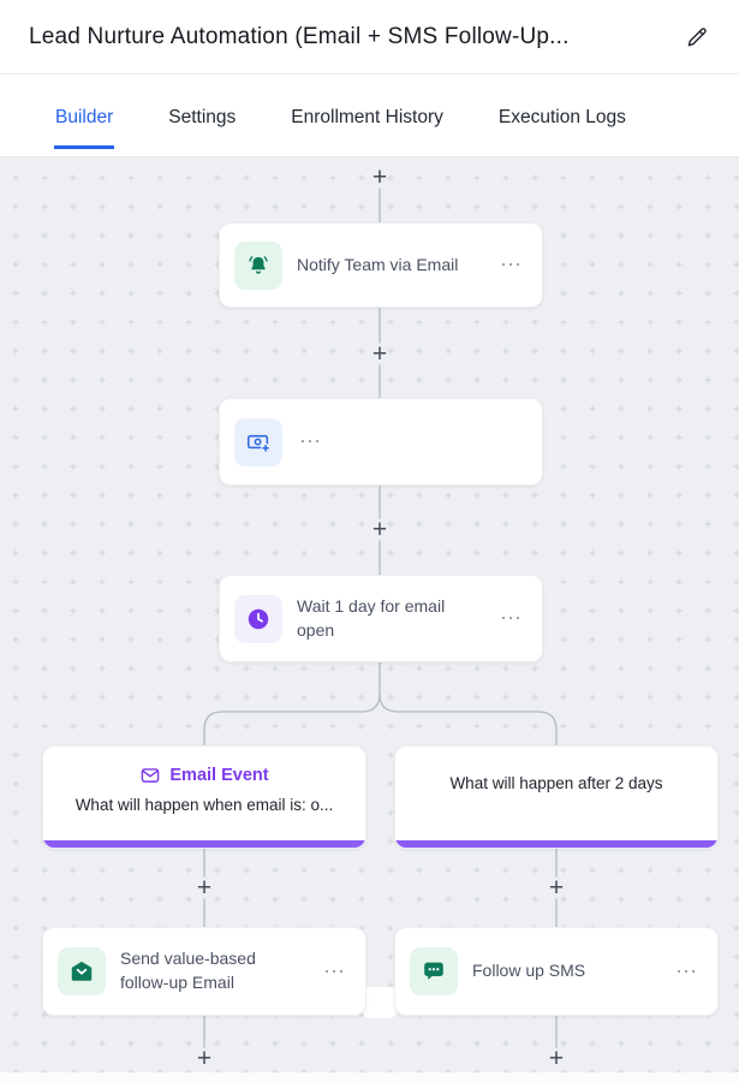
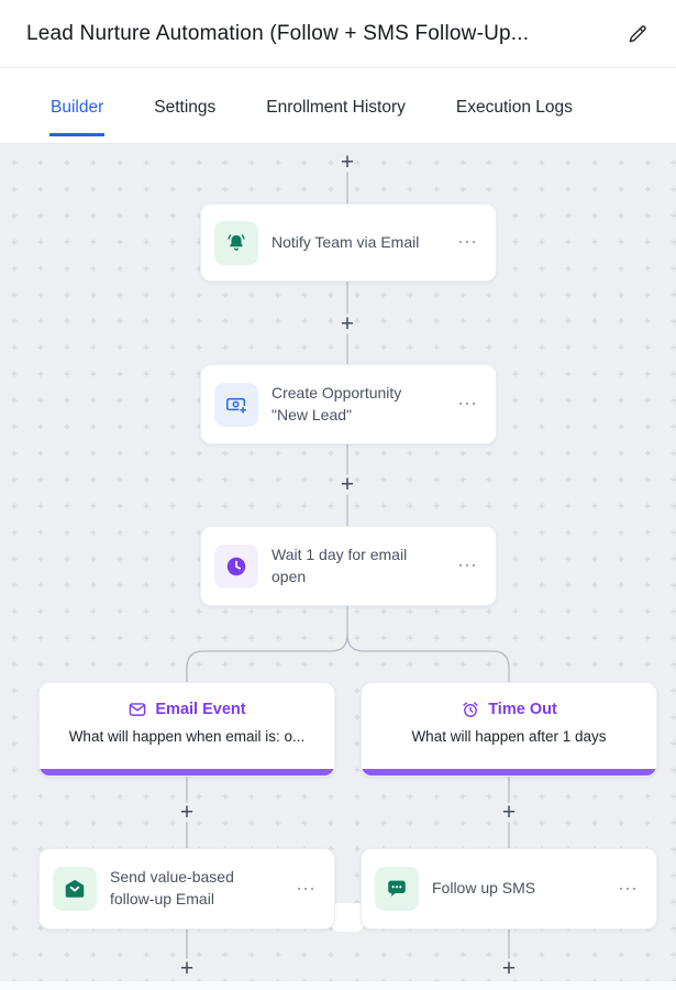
- Lead Nurture Automation (Email + SMS Follow-Up...
+ Lead Nurture Automation (Follow + SMS Follow-Up...
  Builder
  Settings
  Enrollment History
  Execution Logs
  +
  +
  +
  +
  +
  +
  +
  Notify Team via Email
  ⋯
+ Create Opportunity "New Lead"
  ⋯
  Wait 1 day for email open
  ⋯
  Email Event
  What will happen when email is: o...
+ Time Out
- What will happen after 2 days
+ What will happen after 1 days
  Send value-based follow-up Email
  ⋯
  Follow up SMS
  ⋯
